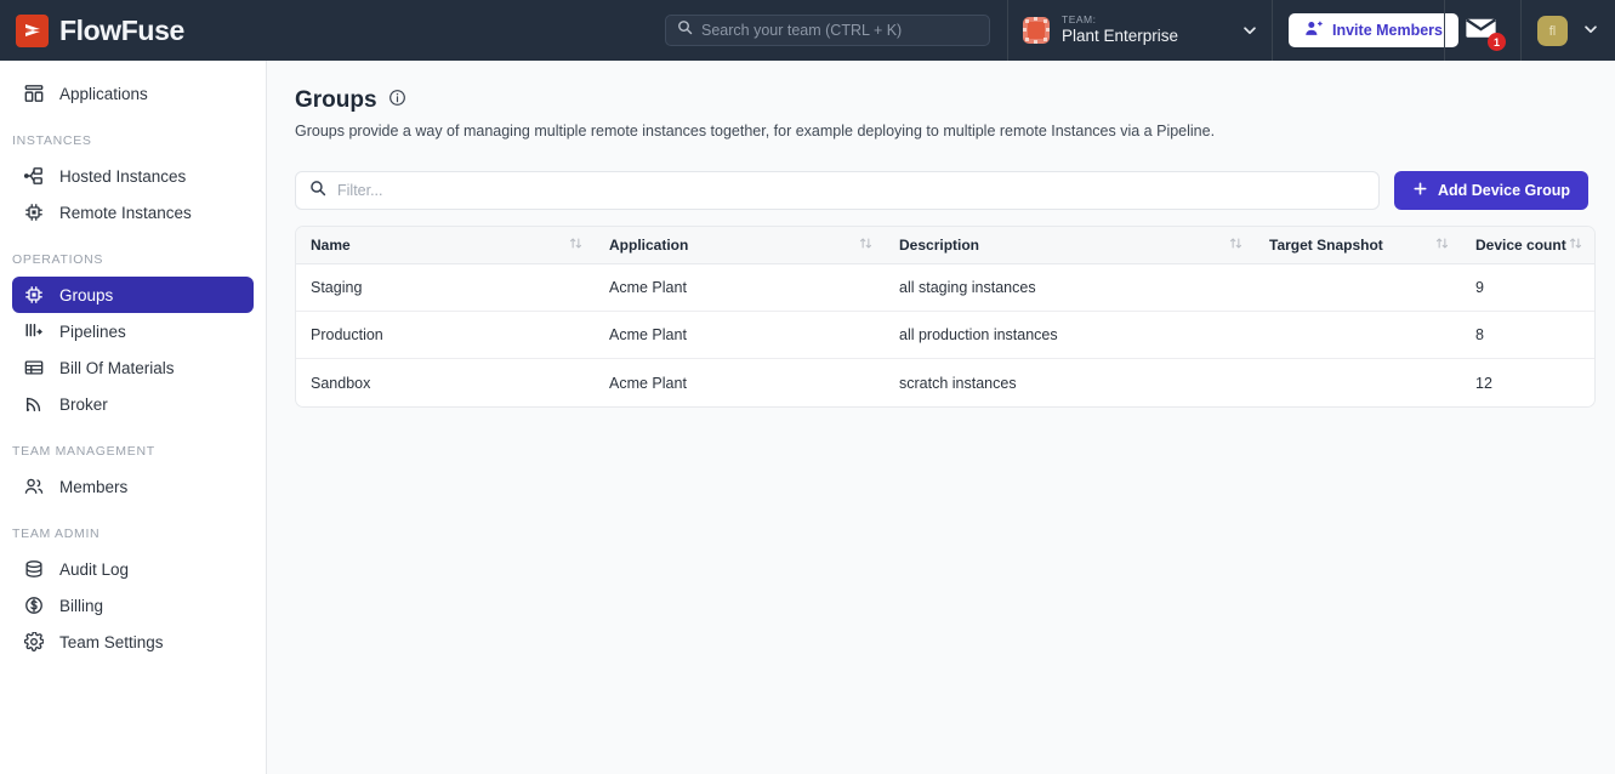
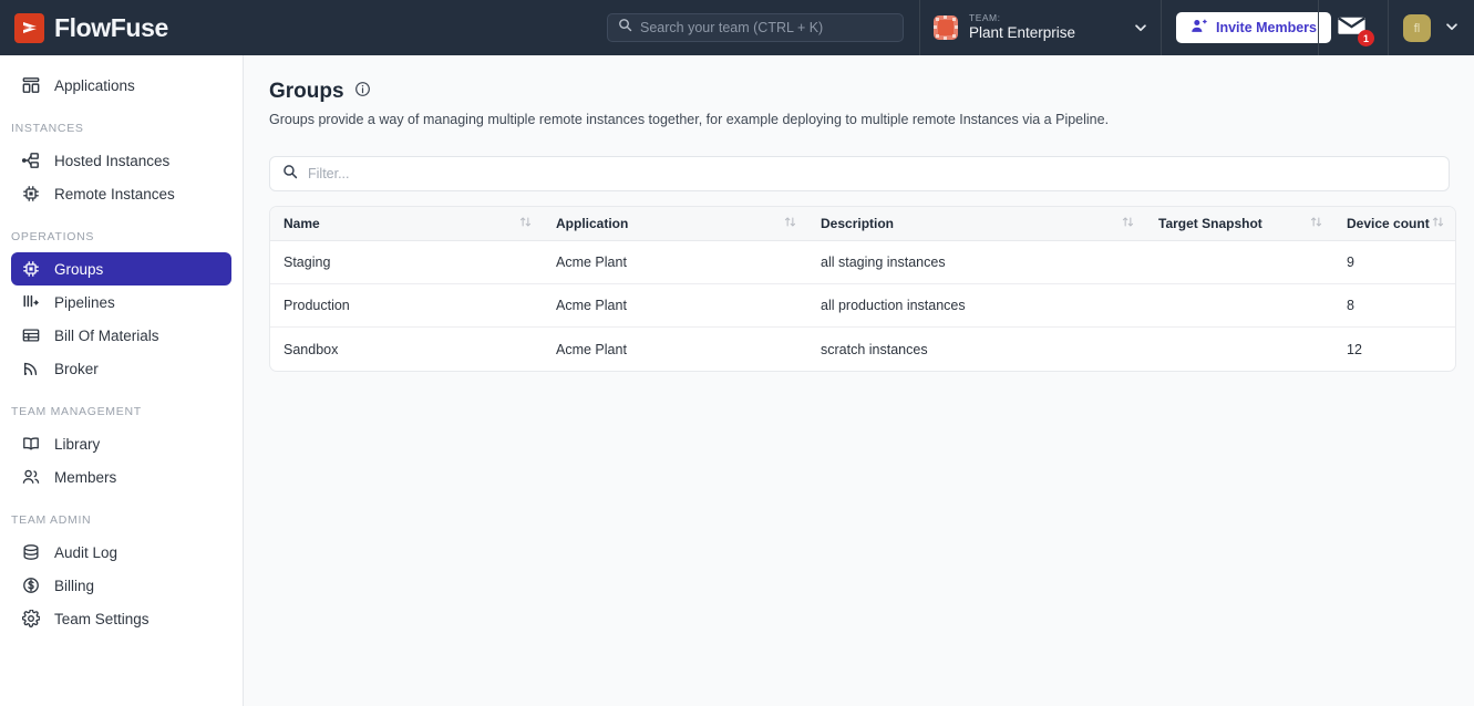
  FlowFuse
  Search your team (CTRL + K)
  TEAM:
  Plant Enterprise
  Invite Members
  1
  fl
  Applications
  INSTANCES
  Hosted Instances
  Remote Instances
  OPERATIONS
  Groups
  Pipelines
  Bill Of Materials
  Broker
  TEAM MANAGEMENT
+ Library
  Members
  TEAM ADMIN
  Audit Log
  Billing
  Team Settings
  Groups
  Groups provide a way of managing multiple remote instances together, for example deploying to multiple remote Instances via a Pipeline.
  Filter...
- Add Device Group
  Name	Application	Description	Target Snapshot	Device count
  Staging	Acme Plant	all staging instances		9
  Production	Acme Plant	all production instances		8
  Sandbox	Acme Plant	scratch instances		12
